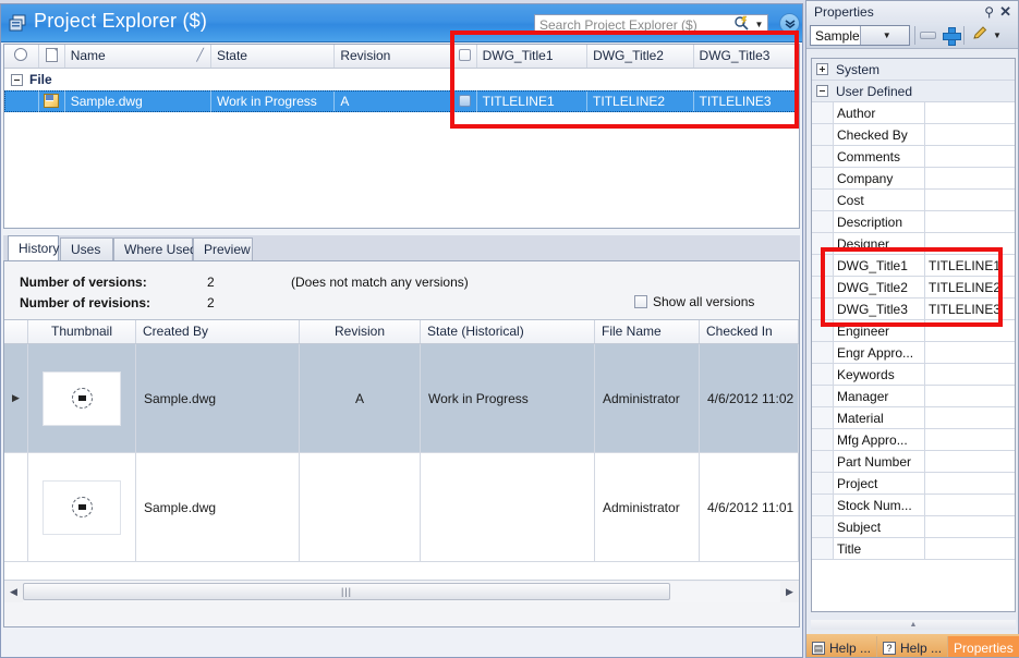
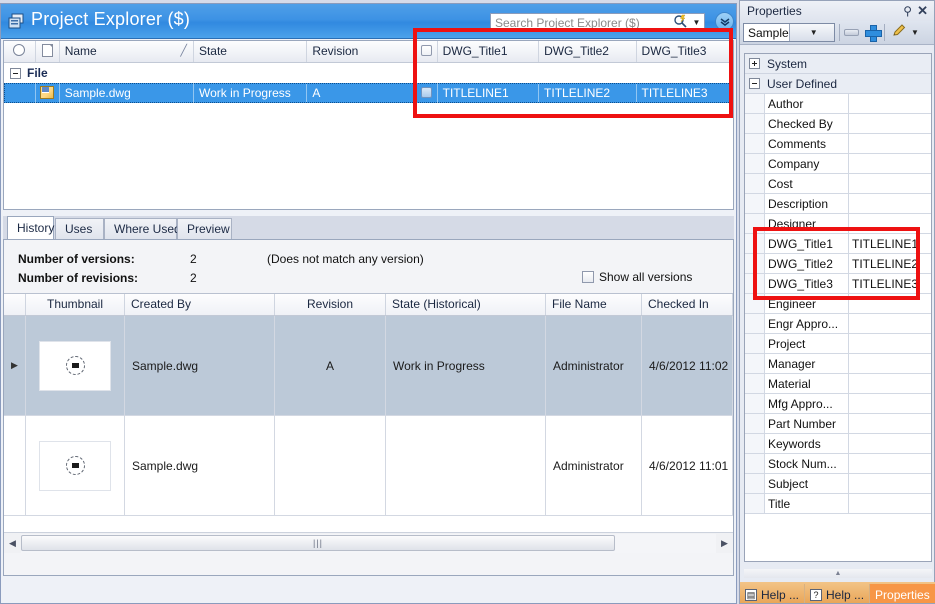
  Project Explorer ($)
  Search Project Explorer ($)
  ▼
  Name
  ╱
  State
  Revision
  DWG_Title1
  DWG_Title2
  DWG_Title3
  File
  Sample.dwg
  Work in Progress
  A
  TITLELINE1
  TITLELINE2
  TITLELINE3
  History
  Uses
  Where Use
  Preview
  Number of versions:
  2
  Number of revisions:
  2
- (Does not match any versions)
+ (Does not match any version)
  Show all versions
  Thumbnail
  Created By
  Revision
  State (Historical)
  File Name
  Checked In
  ▶
  Sample.dwg
  A
  Work in Progress
  Administrator
  4/6/2012 11:02
  Sample.dwg
  Administrator
  4/6/2012 11:01
  ◀
  |||
  ▶
  Properties
  ⚲
  ✕
  ▼
  ▼
  System
  User Defined
  Author
  Checked By
  Comments
  Company
  Cost
  Description
  Designer
  DWG_Title1
  TITLELINE1
  DWG_Title2
  TITLELINE2
  DWG_Title3
  TITLELINE3
  Engineer
  Engr Appro...
- Keywords
+ Project
  Manager
  Material
  Mfg Appro...
  Part Number
- Project
+ Keywords
  Stock Num...
  Subject
  Title
  ▤
  Help ...
  ?
  Help ...
  Properties
